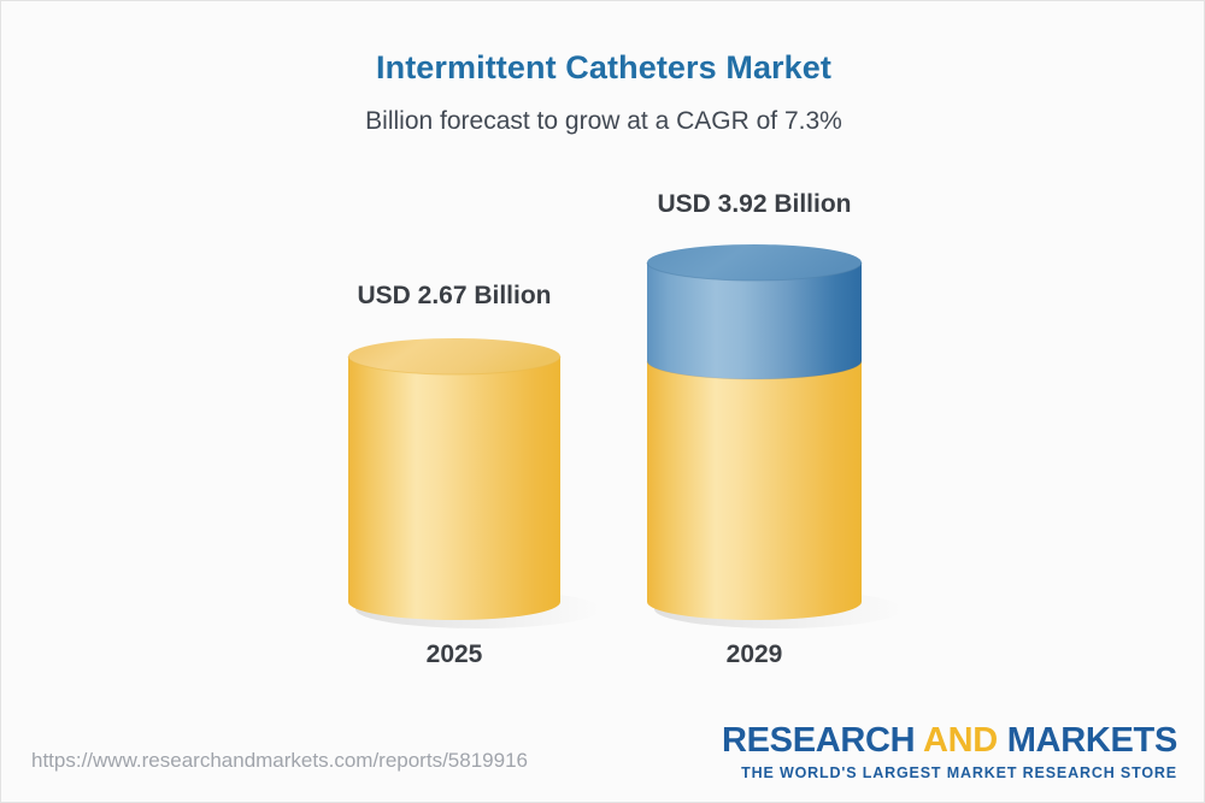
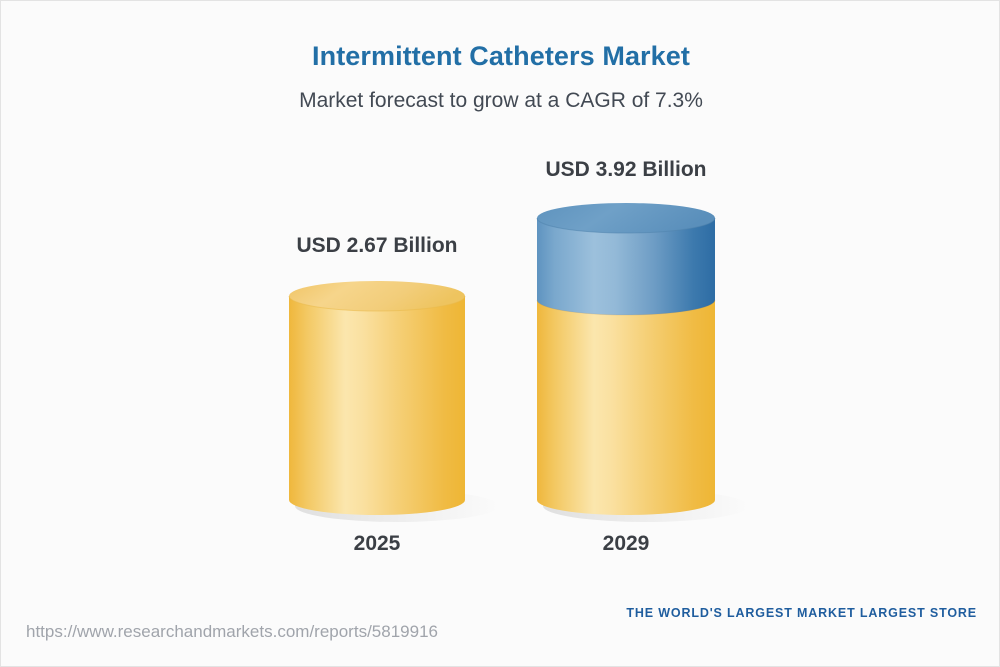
  Intermittent Catheters Market
- Billion forecast to grow at a CAGR of 7.3%
+ Market forecast to grow at a CAGR of 7.3%
  USD 2.67 Billion
  USD 3.92 Billion
  2025
  2029
  https://www.researchandmarkets.com/reports/5819916
- RESEARCH AND MARKETS
- THE WORLD'S LARGEST MARKET RESEARCH STORE
+ THE WORLD'S LARGEST MARKET LARGEST STORE
